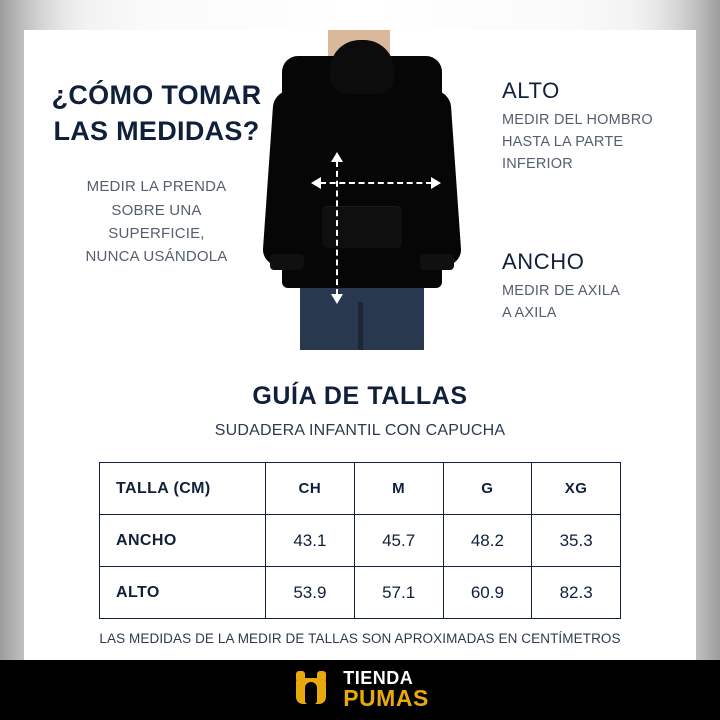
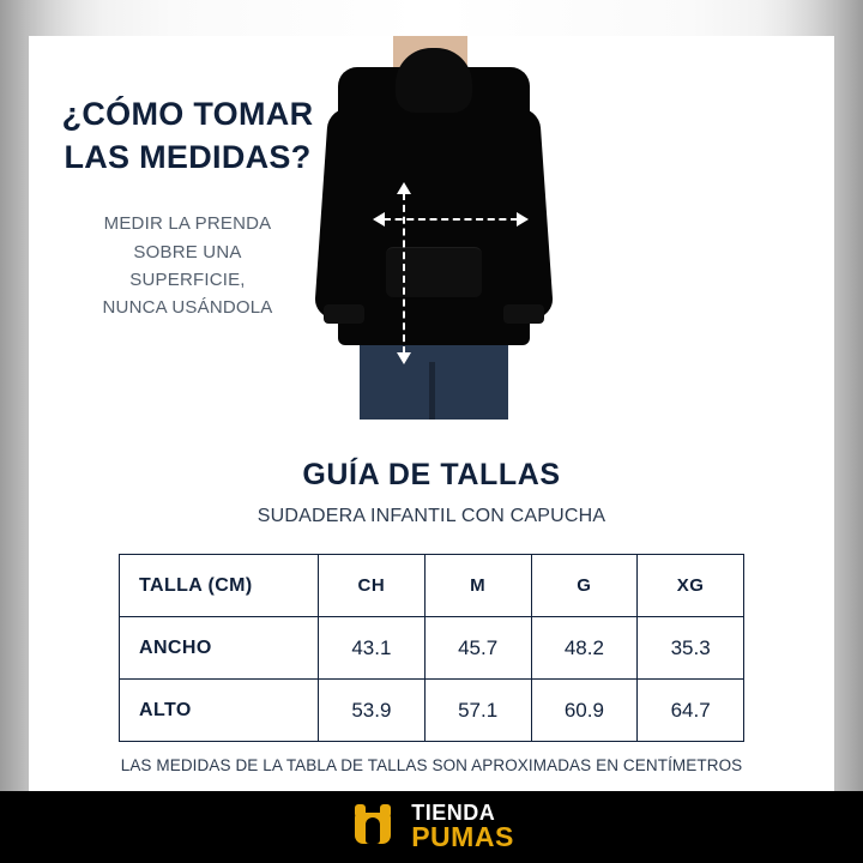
  ¿CÓMO TOMAR
  LAS MEDIDAS?
  MEDIR LA PRENDA
  SOBRE UNA
  SUPERFICIE,
  NUNCA USÁNDOLA
- ALTO
- MEDIR DEL HOMBRO
- HASTA LA PARTE
- INFERIOR
- ANCHO
- MEDIR DE AXILA
- A AXILA
  GUÍA DE TALLAS
  SUDADERA INFANTIL CON CAPUCHA
  TALLA (CM)	CH	M	G	XG
  ANCHO	43.1	45.7	48.2	35.3
- ALTO	53.9	57.1	60.9	82.3
+ ALTO	53.9	57.1	60.9	64.7
- LAS MEDIDAS DE LA MEDIR DE TALLAS SON APROXIMADAS EN CENTÍMETROS
+ LAS MEDIDAS DE LA TABLA DE TALLAS SON APROXIMADAS EN CENTÍMETROS
  TIENDA
  PUMAS
